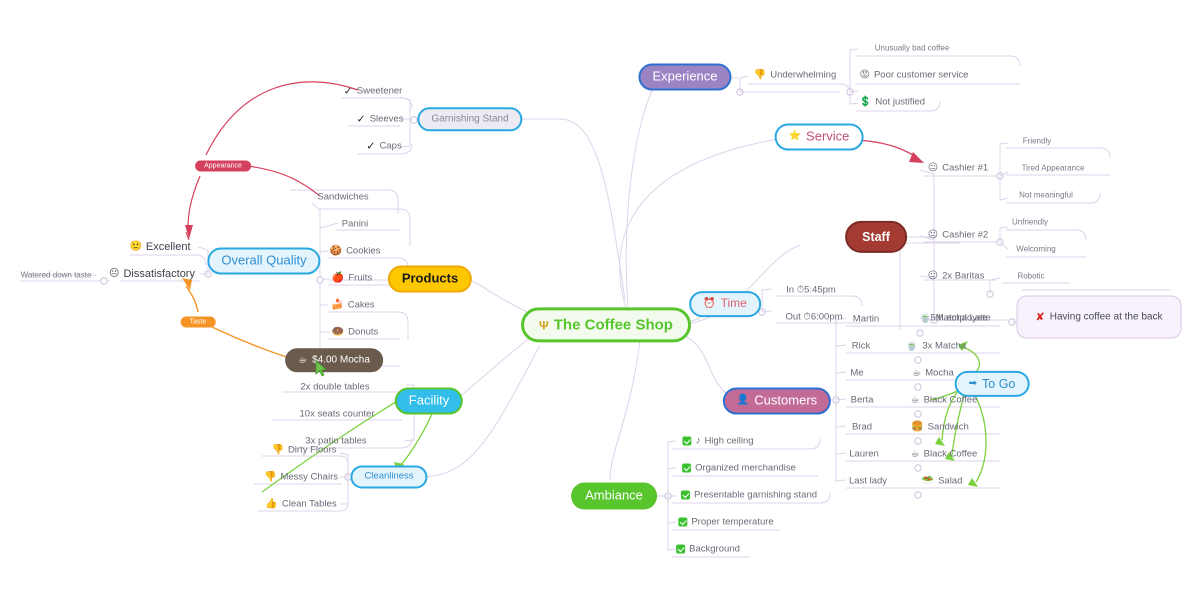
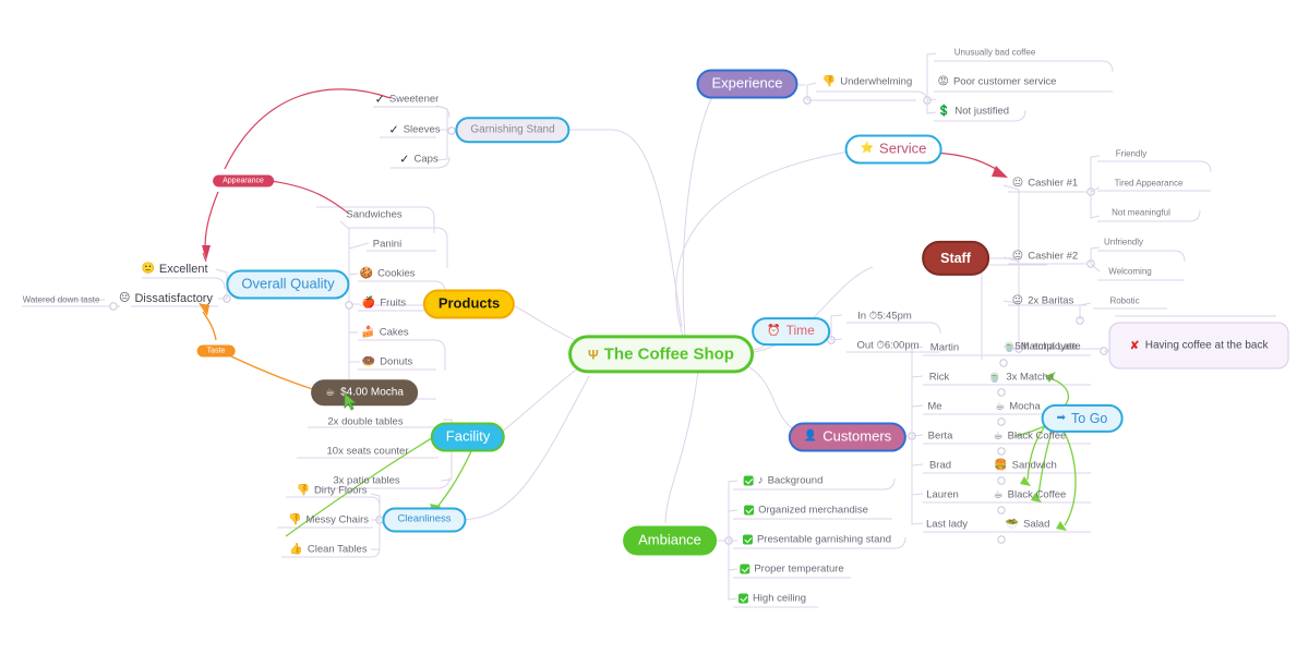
  Ψ
  The Coffee Shop
  Experience
  ⭐
  Service
  Staff
  ⏰
  Time
  👤
  Customers
  ➡
  To Go
  Products
  Facility
  Ambiance
  Overall Quality
  Garnishing Stand
  Cleanliness
  ☕
  $4.00 Mocha
  ✘
  Having coffee at the back
  ✓
  Sweetener
  ✓
  Sleeves
  ✓
  Caps
  Sandwiches
  Panini
  🍪
  Cookies
  🍎
  Fruits
  🍰
  Cakes
  🍩
  Donuts
  🙂
  Excellent
  😐
  Dissatisfactory
  Watered down taste
  2x double tables
  10x seats counter
  3x patio tables
  👎
  Dirty Floors
  👎
  Messy Chairs
  👍
  Clean Tables
  ♪
- High ceiling
+ Background
  Organized merchandise
  Presentable garnishing stand
  Proper temperature
- Background
+ High ceiling
  👎
  Underwhelming
  Unusually bad coffee
  😡
  Poor customer service
  💲
  Not justified
  😐
  Cashier #1
  Friendly
  Tired Appearance
  Not meaningful
  😐
  Cashier #2
  Unfriendly
  Welcoming
  😐
  2x Baritas
  Robotic
  5th employee
  In ⏱5:45pm
  Out ⏱6:00pm
  Martin
  🍵
  Matcha Latte
  Rick
  🍵
  3x Matcha
  Me
  ☕
  Mocha
  Berta
  ☕
  Black Coffee
  Brad
  🍔
  Sandwich
  Lauren
  ☕
  Black Coffee
  Last lady
  🥗
  Salad
